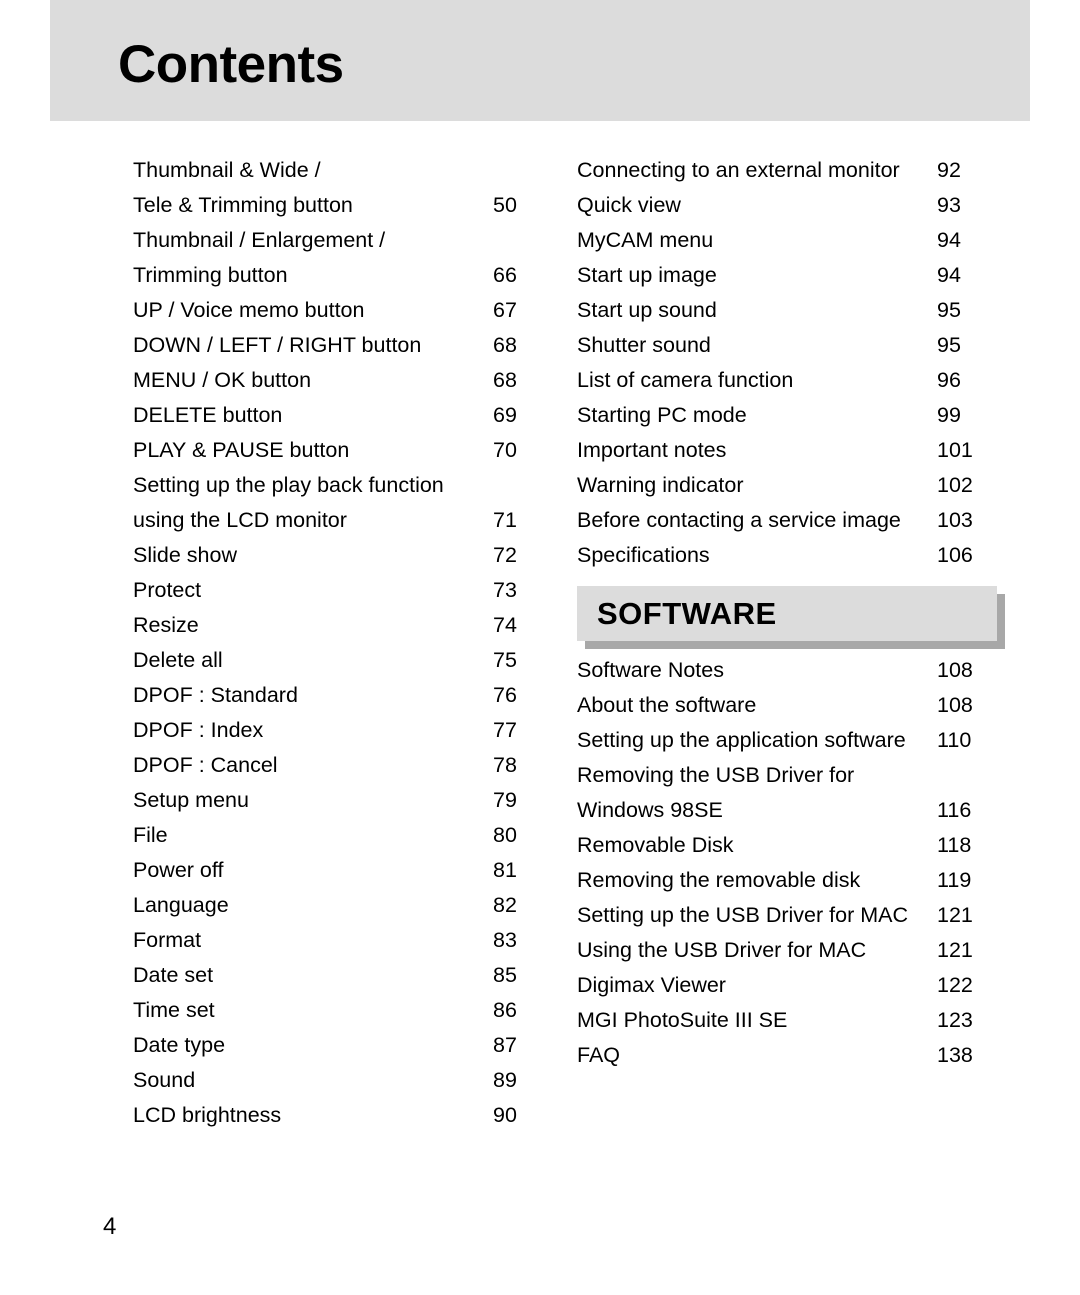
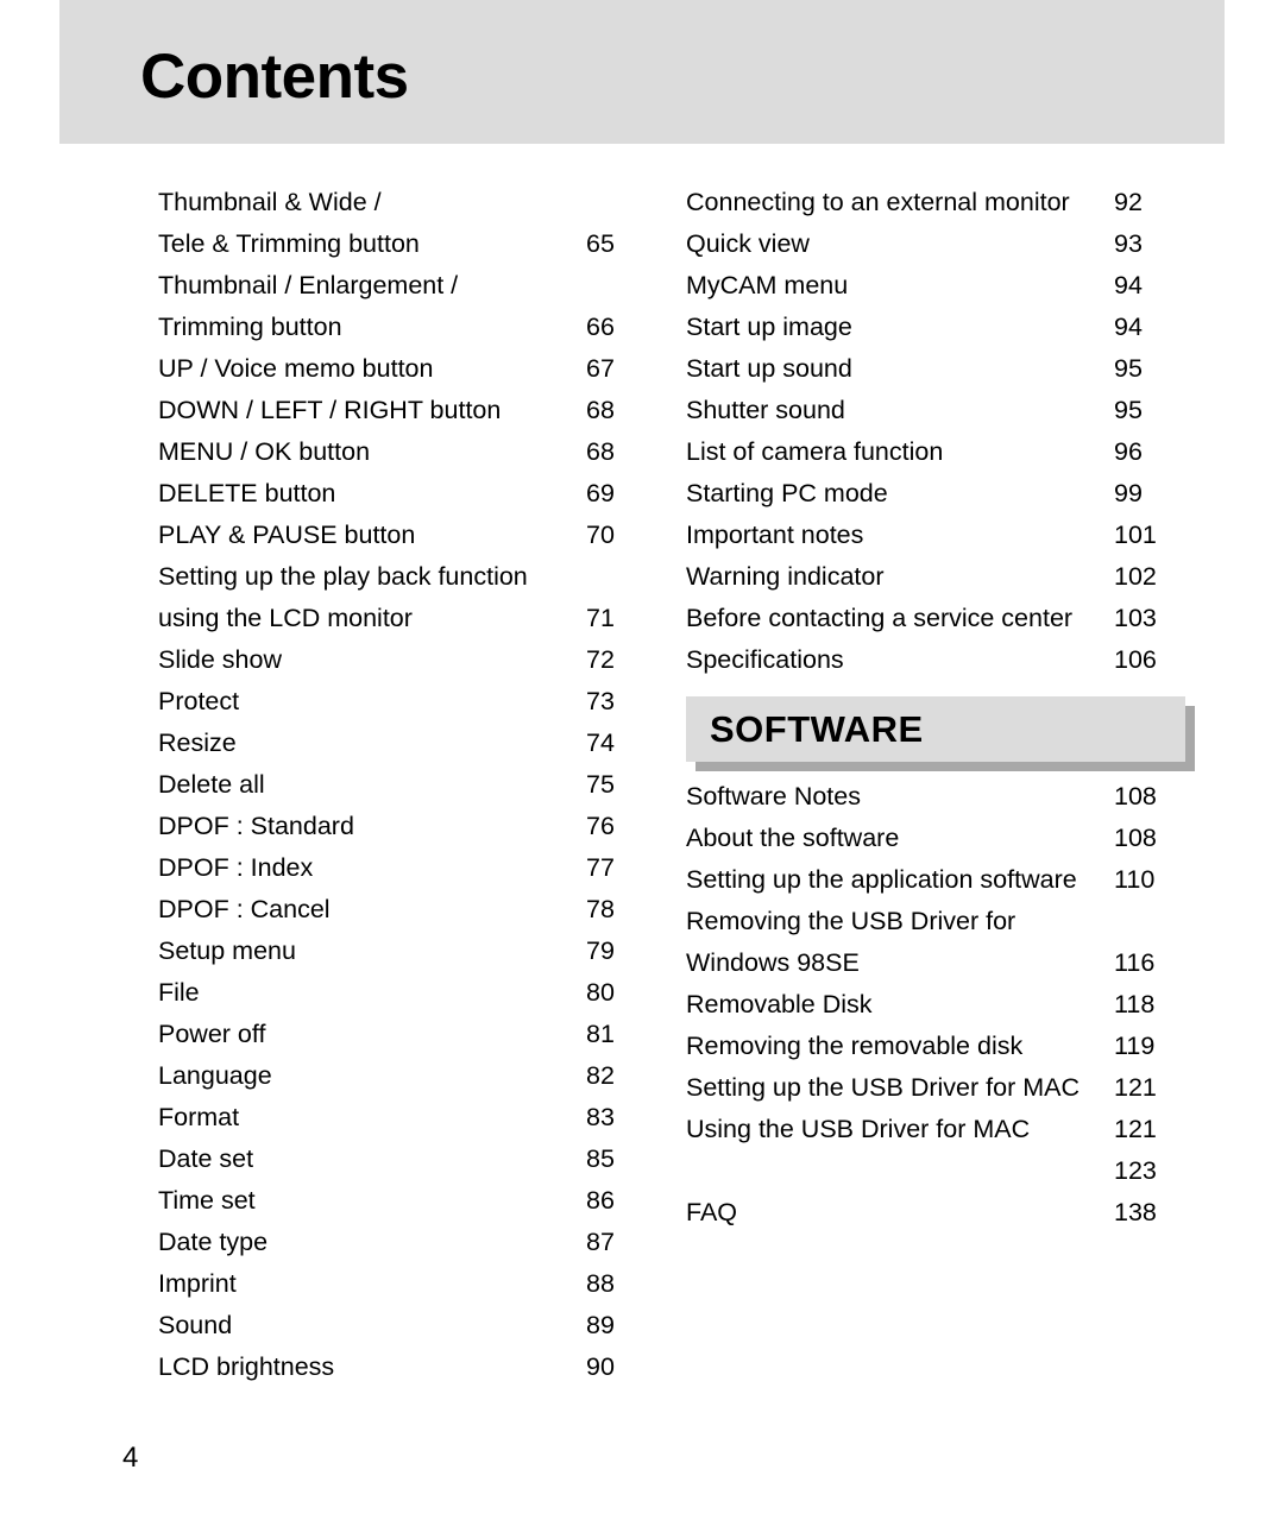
  Contents
  Thumbnail & Wide /
  Tele & Trimming button
- 50
+ 65
  Thumbnail / Enlargement /
  Trimming button
  66
  UP / Voice memo button
  67
  DOWN / LEFT / RIGHT button
  68
  MENU / OK button
  68
  DELETE button
  69
  PLAY & PAUSE button
  70
  Setting up the play back function
  using the LCD monitor
  71
  Slide show
  72
  Protect
  73
  Resize
  74
  Delete all
  75
  DPOF : Standard
  76
  DPOF : Index
  77
  DPOF : Cancel
  78
  Setup menu
  79
  File
  80
  Power off
  81
  Language
  82
  Format
  83
  Date set
  85
  Time set
  86
  Date type
  87
+ Imprint
+ 88
  Sound
  89
  LCD brightness
  90
  Connecting to an external monitor
  92
  Quick view
  93
  MyCAM menu
  94
  Start up image
  94
  Start up sound
  95
  Shutter sound
  95
  List of camera function
  96
  Starting PC mode
  99
  Important notes
  101
  Warning indicator
  102
- Before contacting a service image
+ Before contacting a service center
  103
  Specifications
  106
  SOFTWARE
  Software Notes
  108
  About the software
  108
  Setting up the application software
  110
  Removing the USB Driver for
  Windows 98SE
  116
  Removable Disk
  118
  Removing the removable disk
  119
  Setting up the USB Driver for MAC
  121
  Using the USB Driver for MAC
  121
- Digimax Viewer
- 122
- MGI PhotoSuite III SE
  123
  FAQ
  138
  4
